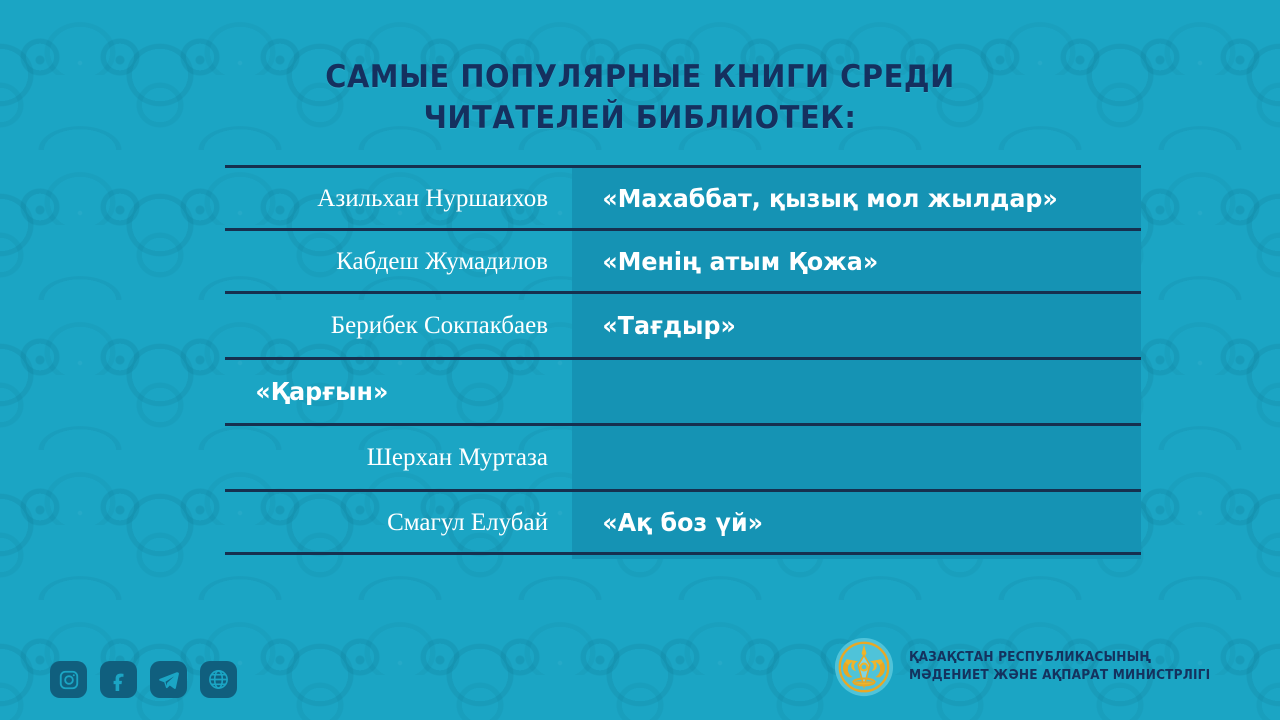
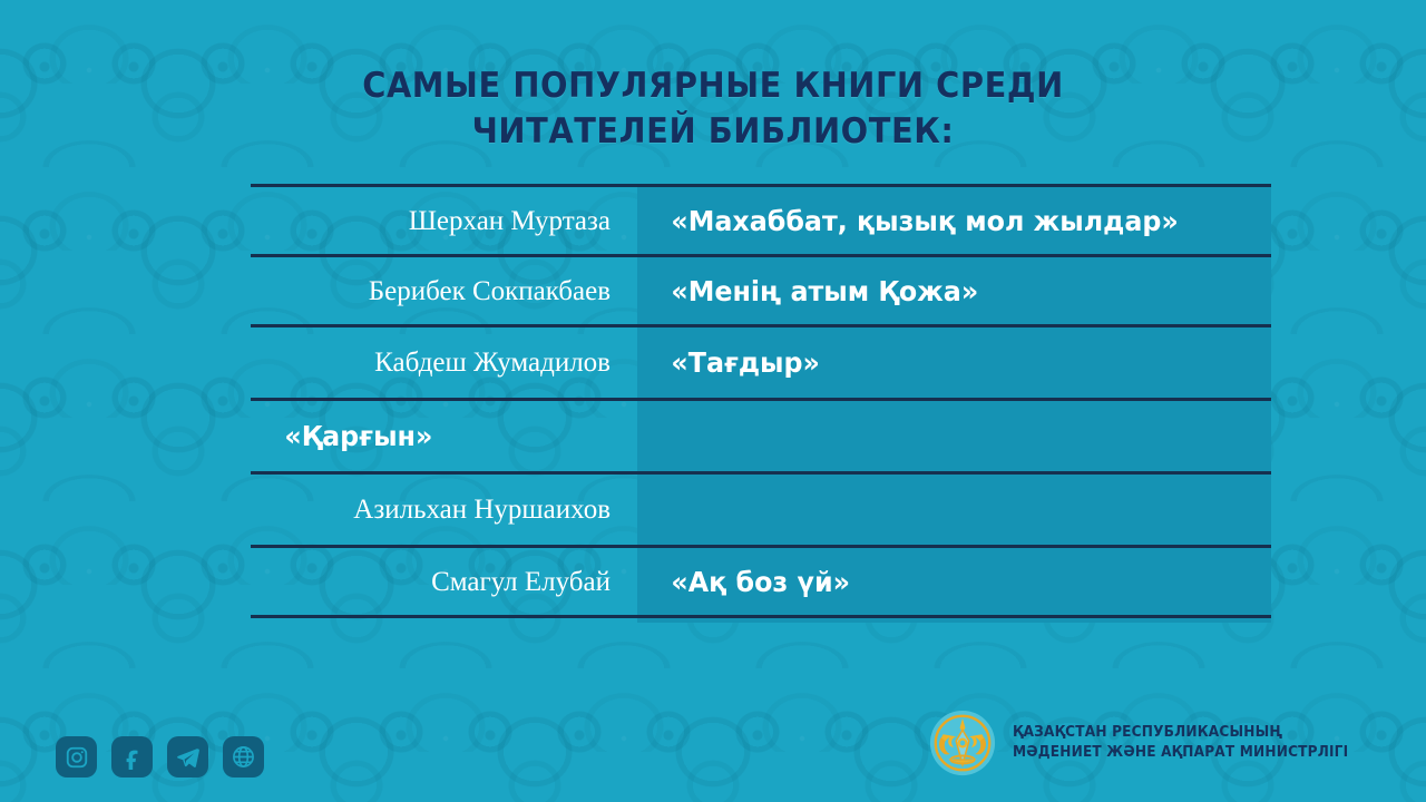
  САМЫЕ ПОПУЛЯРНЫЕ КНИГИ СРЕДИ
  ЧИТАТЕЛЕЙ БИБЛИОТЕК:
- Азильхан Нуршаихов
+ Шерхан Муртаза
  «Махаббат, қызық мол жылдар»
- Кабдеш Жумадилов
+ Берибек Сокпакбаев
  «Менің атым Қожа»
- Берибек Сокпакбаев
+ Кабдеш Жумадилов
  «Тағдыр»
  «Қарғын»
- Шерхан Муртаза
+ Азильхан Нуршаихов
  Смагул Елубай
  «Ақ боз үй»
  ҚАЗАҚСТАН РЕСПУБЛИКАСЫНЫҢ
  МӘДЕНИЕТ ЖӘНЕ АҚПАРАТ МИНИСТРЛІГІ
